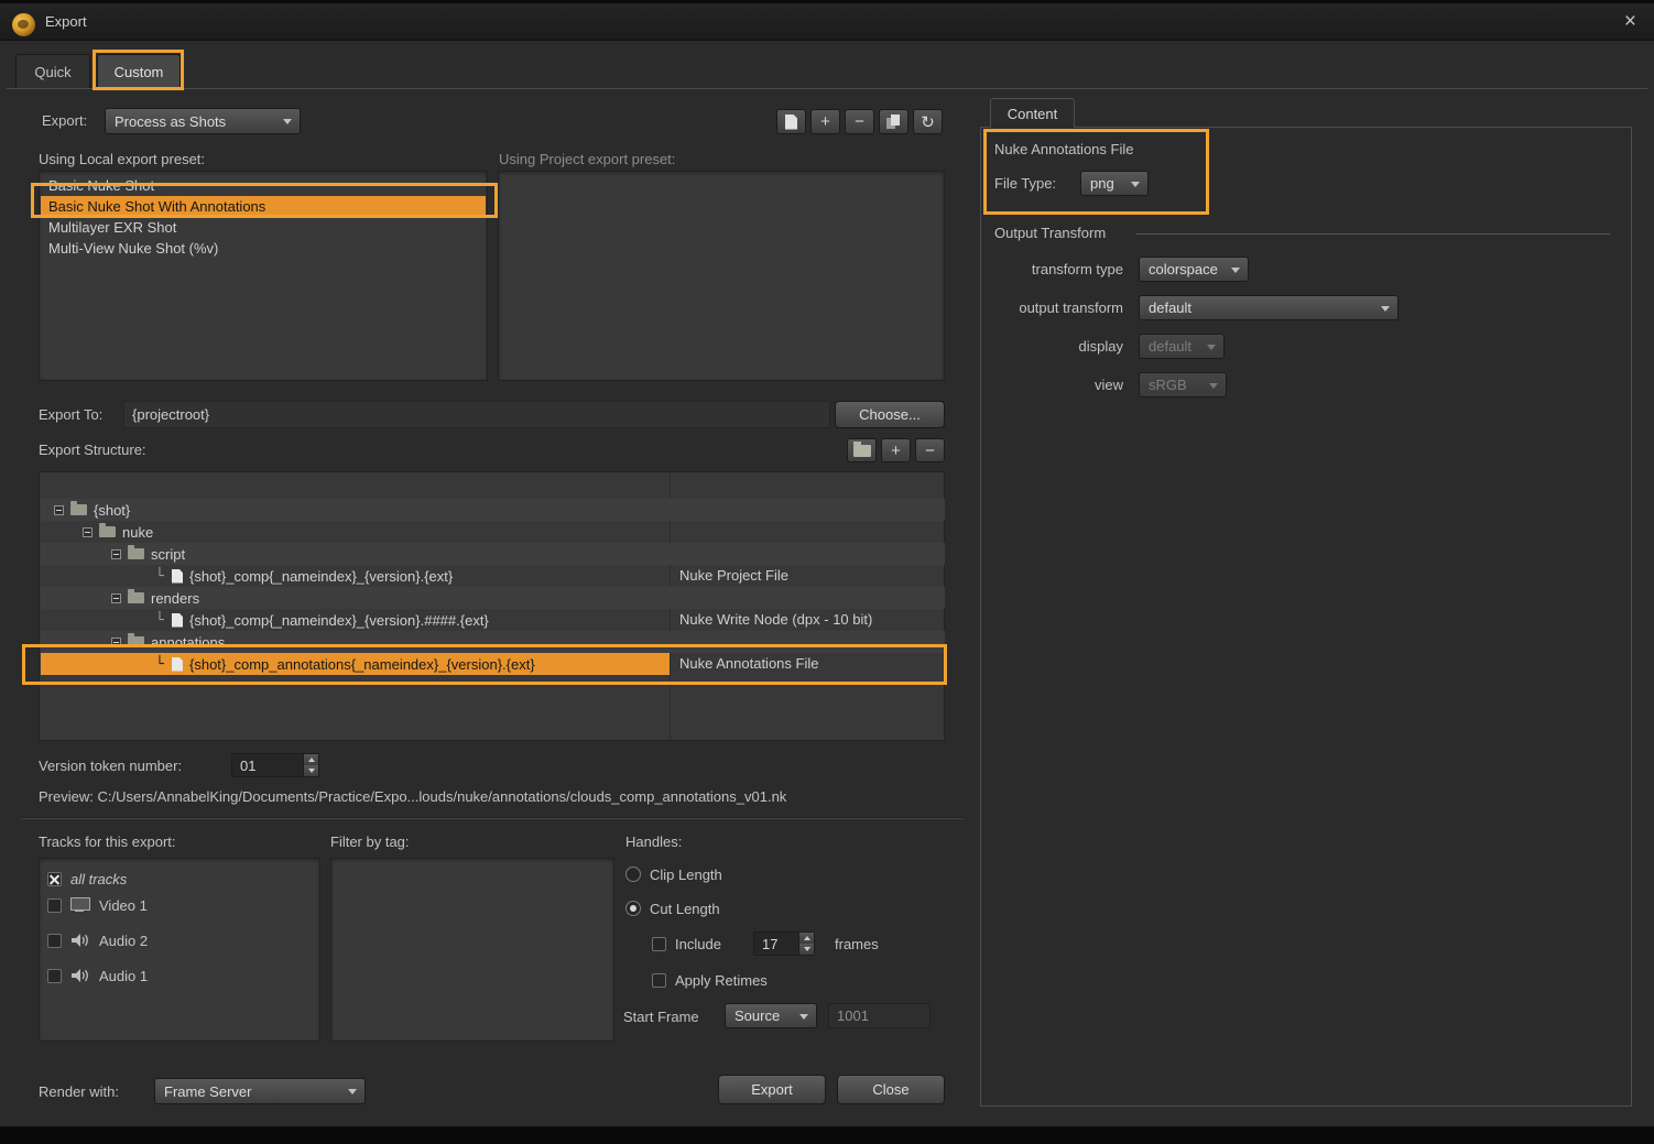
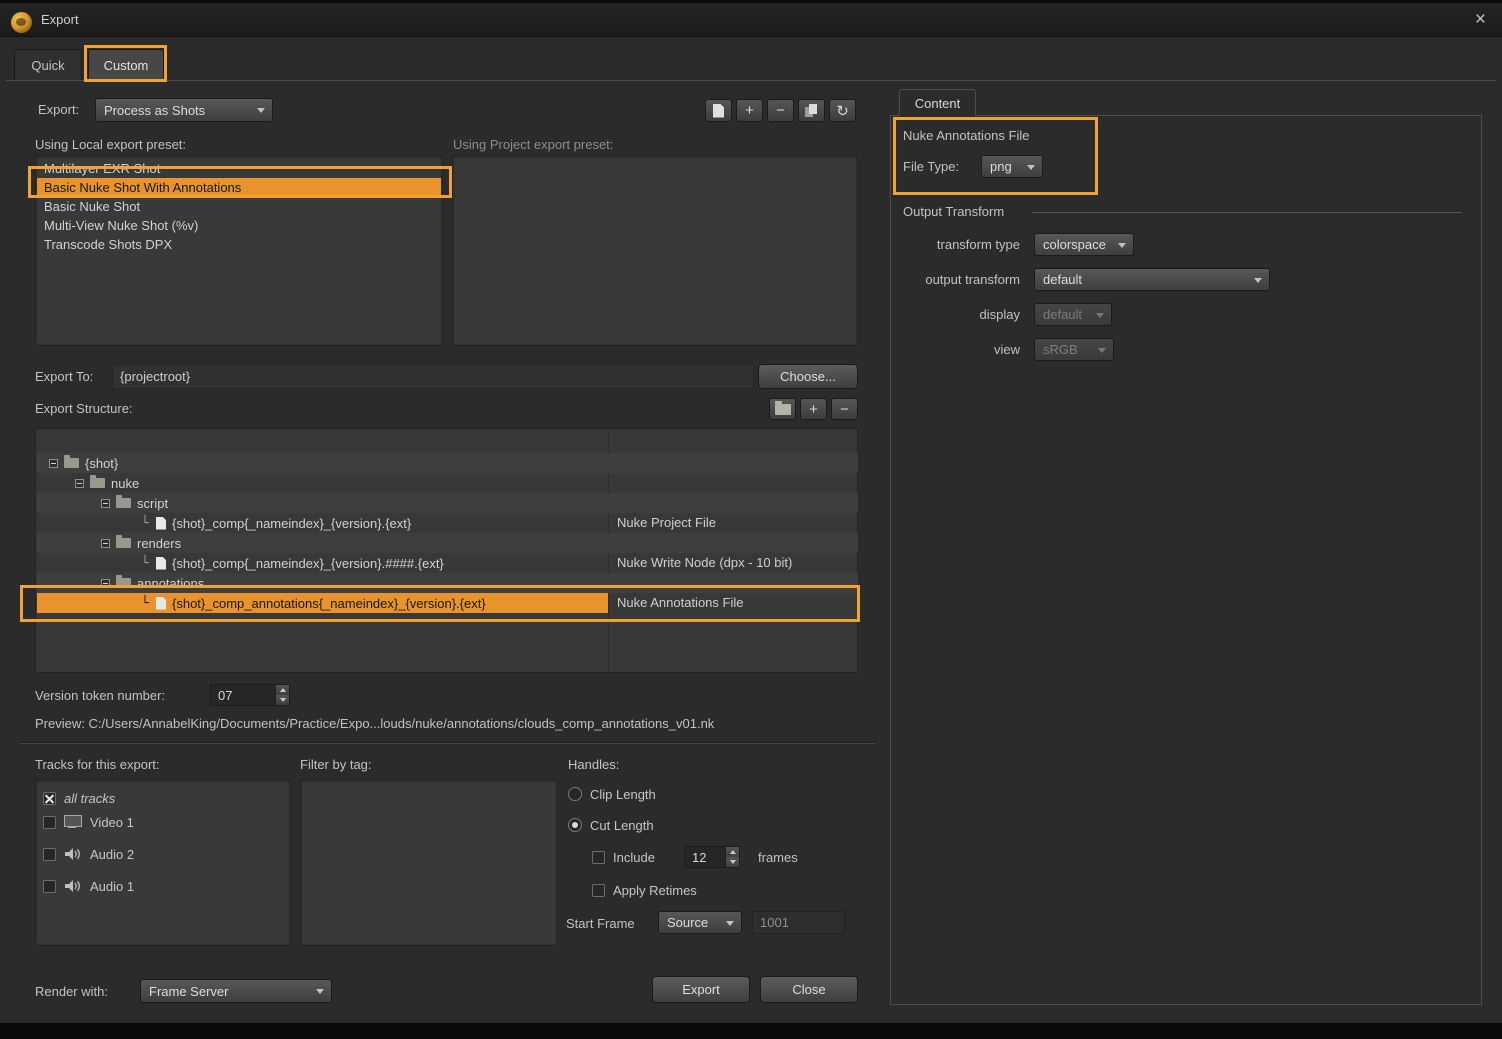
  Export
  ×
  Quick
  Custom
  Export:
  Process as Shots
  +
  −
  ↻
  Using Local export preset:
  Using Project export preset:
- Basic Nuke Shot
+ Multilayer EXR Shot
  Basic Nuke Shot With Annotations
- Multilayer EXR Shot
+ Basic Nuke Shot
  Multi-View Nuke Shot (%v)
+ Transcode Shots DPX
  Export To:
  {projectroot}
  Choose...
  Export Structure:
  +
  −
  {shot}
  nuke
  script
  {shot}_comp{_nameindex}_{version}.{ext}
  Nuke Project File
  renders
  {shot}_comp{_nameindex}_{version}.####.{ext}
  Nuke Write Node (dpx - 10 bit)
  annotations
  {shot}_comp_annotations{_nameindex}_{version}.{ext}
  Nuke Annotations File
  Version token number:
- 01
+ 07
  Preview: C:/Users/AnnabelKing/Documents/Practice/Expo...louds/nuke/annotations/clouds_comp_annotations_v01.nk
  Tracks for this export:
  all tracks
  Video 1
  Audio 2
  Audio 1
  Filter by tag:
  Handles:
  Clip Length
  Cut Length
  Include
- 17
+ 12
  frames
  Apply Retimes
  Start Frame
  Source
  1001
  Render with:
  Frame Server
  Export
  Close
  Content
  Nuke Annotations File
  File Type:
  png
  Output Transform
  transform type
  colorspace
  output transform
  default
  display
  default
  view
  sRGB
